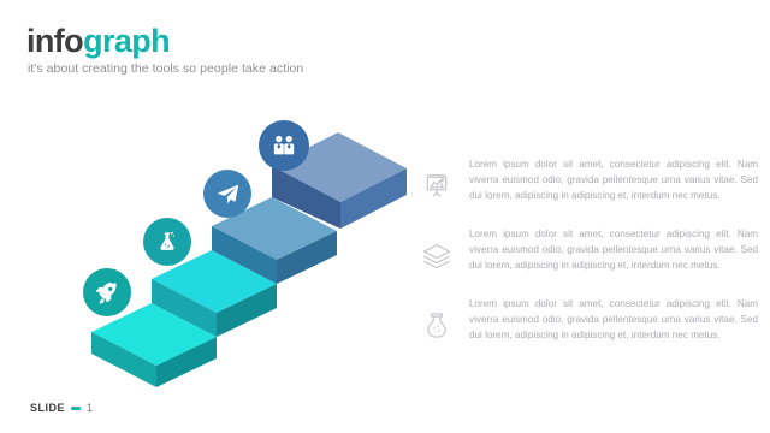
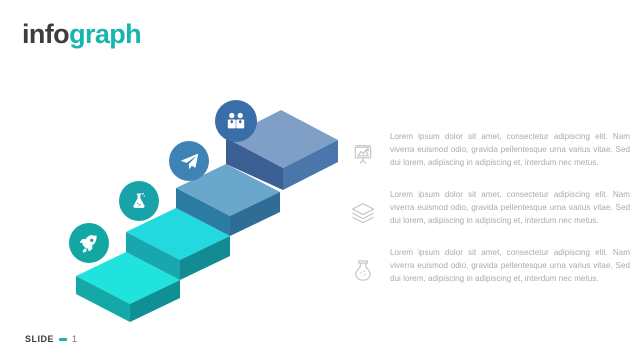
  infograph
- it's about creating the tools so people take action
  Lorem ipsum dolor sit amet, consectetur adipiscing elit. Nam viverra euismod odio, gravida pellentesque urna varius vitae. Sed dui lorem, adipiscing in adipiscing et, interdum nec metus.
  Lorem ipsum dolor sit amet, consectetur adipiscing elit. Nam viverra euismod odio, gravida pellentesque urna varius vitae. Sed dui lorem, adipiscing in adipiscing et, interdum nec metus.
  Lorem ipsum dolor sit amet, consectetur adipiscing elit. Nam viverra euismod odio, gravida pellentesque urna varius vitae. Sed dui lorem, adipiscing in adipiscing et, interdum nec metus.
  SLIDE
  1
